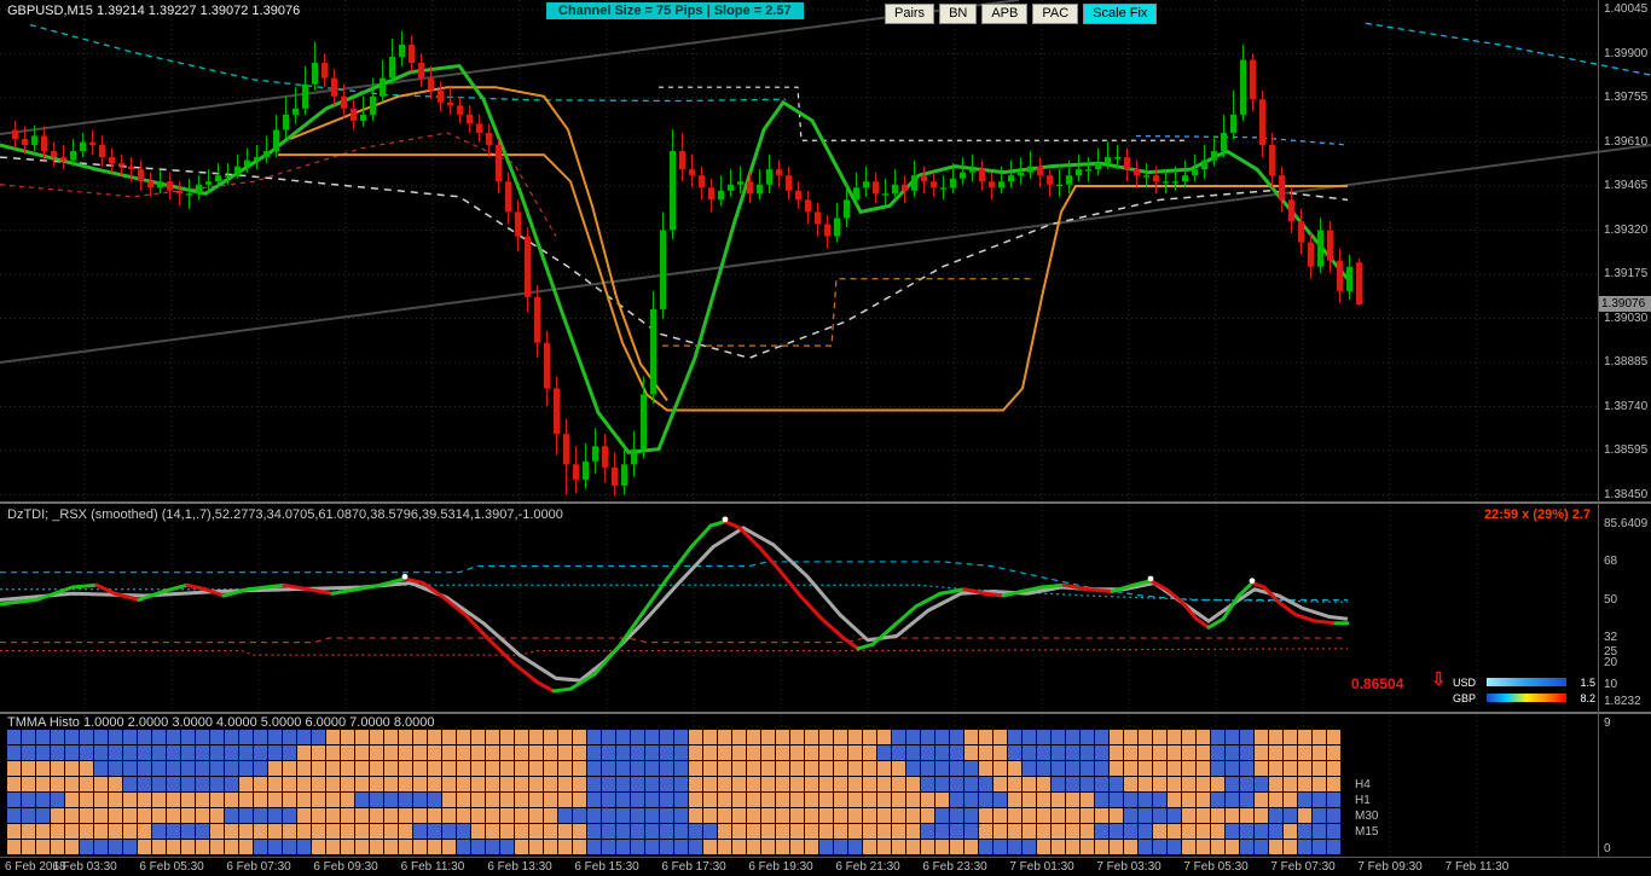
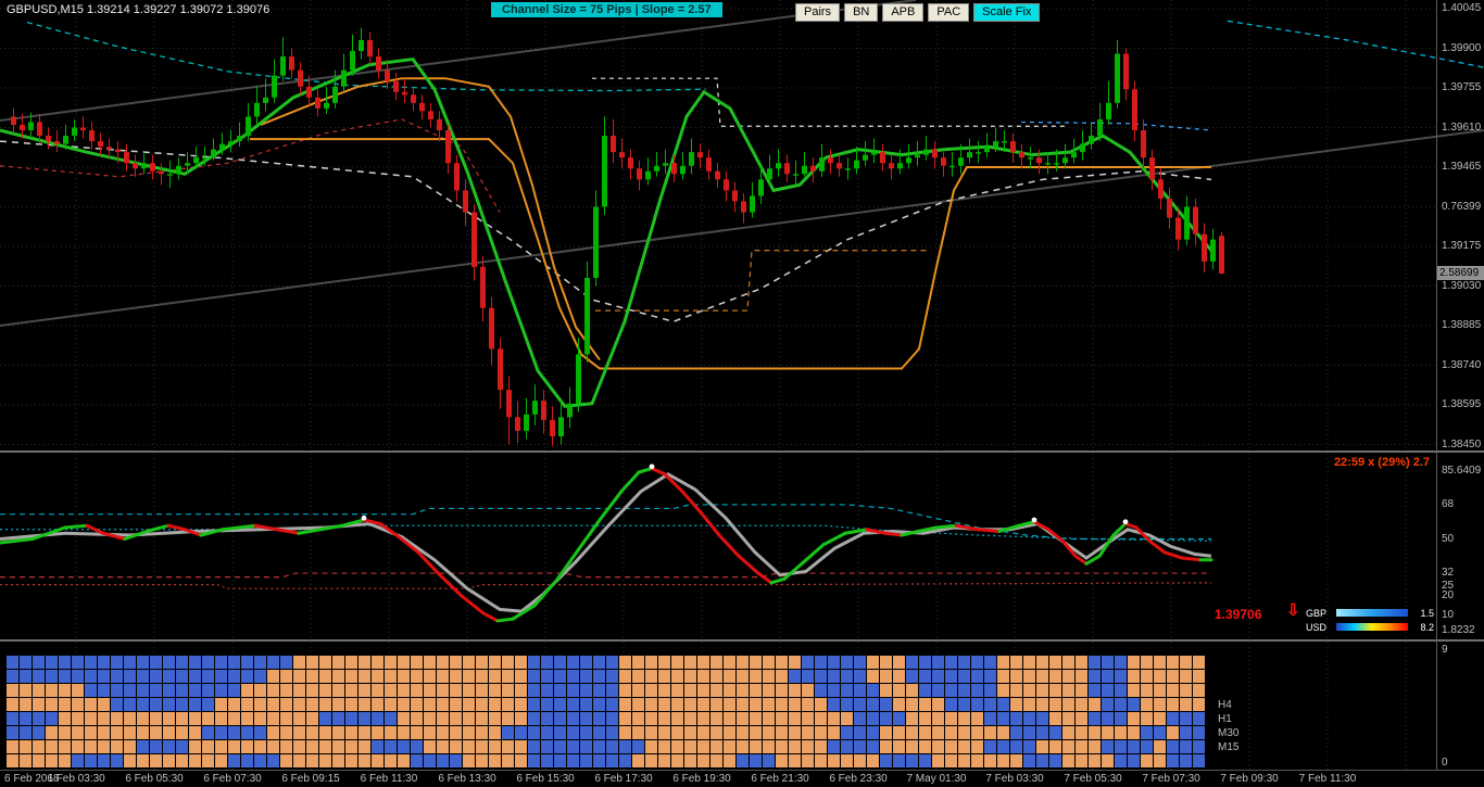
  GBPUSD,M15 1.39214 1.39227 1.39072 1.39076
  Channel Size = 75 Pips | Slope = 2.57
  Pairs
  BN
  APB
  PAC
  Scale Fix
- DzTDI; _RSX (smoothed) (14,1,.7),52.2773,34.0705,61.0870,38.5796,39.5314,1.3907,-1.0000
  22:59 x (29%) 2.7
- 0.86504
+ 1.39706
  ⇩
- USD
+ GBP
  1.5
- GBP
+ USD
  8.2
- TMMA Histo 1.0000 2.0000 3.0000 4.0000 5.0000 6.0000 7.0000 8.0000
  1.40045
  1.39900
  1.39755
  1.39610
  1.39465
- 1.39320
+ 0.76399
  1.39175
  1.39030
  1.38885
  1.38740
  1.38595
  1.38450
- 1.39076
+ 2.58699
  85.6409
  68
  50
  32
  25
  20
  10
  1.8232
  H4
  H1
  M30
  M15
  9
  0
  6 Feb 2018
  6 Feb 03:30
  6 Feb 05:30
  6 Feb 07:30
- 6 Feb 09:30
+ 6 Feb 09:15
  6 Feb 11:30
  6 Feb 13:30
  6 Feb 15:30
  6 Feb 17:30
  6 Feb 19:30
  6 Feb 21:30
  6 Feb 23:30
- 7 Feb 01:30
+ 7 May 01:30
  7 Feb 03:30
  7 Feb 05:30
  7 Feb 07:30
  7 Feb 09:30
  7 Feb 11:30
